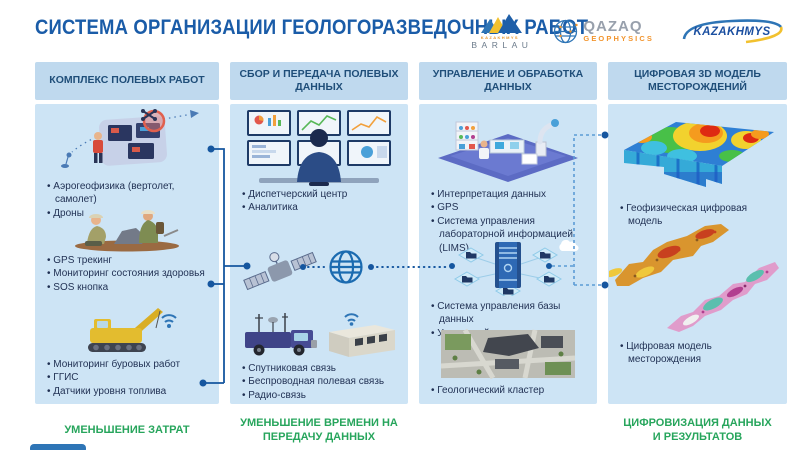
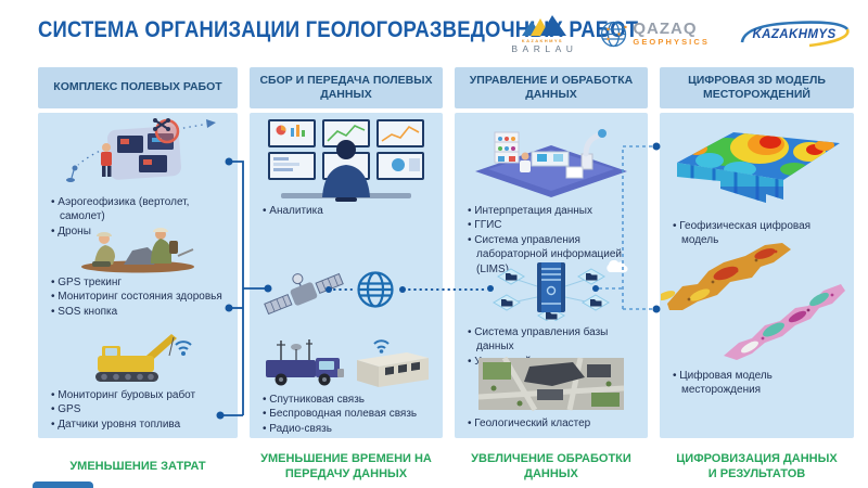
  СИСТЕМА ОРГАНИЗАЦИИ ГЕОЛОГОРАЗВЕДОЧН РАОТ
  BARLAU
  QAZAQ
  GEOPHYSICS
  KAZAKHMYS
  КОМПЛЕКС ПОЛЕВЫХ РАБОТ
  Аэрогеофизика (вертолет, самолет)
  Дроны
  GPS трекинг
  Мониторинг состояния здоровья
  SOS кнопка
  Мониторинг буровых работ
- ГГИС
+ GPS
  Датчики уровня топлива
  УМЕНЬШЕНИЕ ЗАТРАТ
  СБОР И ПЕРЕДАЧА ПОЛЕВЫХ ДАННЫХ
- Диспетчерский центр
  Аналитика
  Спутниковая связь
  Беспроводная полевая связь
  Радио-связь
  УМЕНЬШЕНИЕ ВРЕМЕНИ НА ПЕРЕДАЧУ ДАННЫХ
  УПРАВЛЕНИЕ И ОБРАБОТКА ДАННЫХ
  Интерпретация данных
- GPS
+ ГГИС
  Система управления лабораторной информацией (LIMS)
  Система управления базы данных
  Геологический кластер
+ УВЕЛИЧЕНИЕ ОБРАБОТКИ ДАННЫХ
  ЦИФРОВАЯ 3D МОДЕЛЬ МЕСТОРОЖДЕНИЙ
  Геофизическая цифровая модель
  Цифровая модель месторождения
  ЦИФРОВИЗАЦИЯ ДАННЫХ И РЕЗУЛЬТАТОВ
